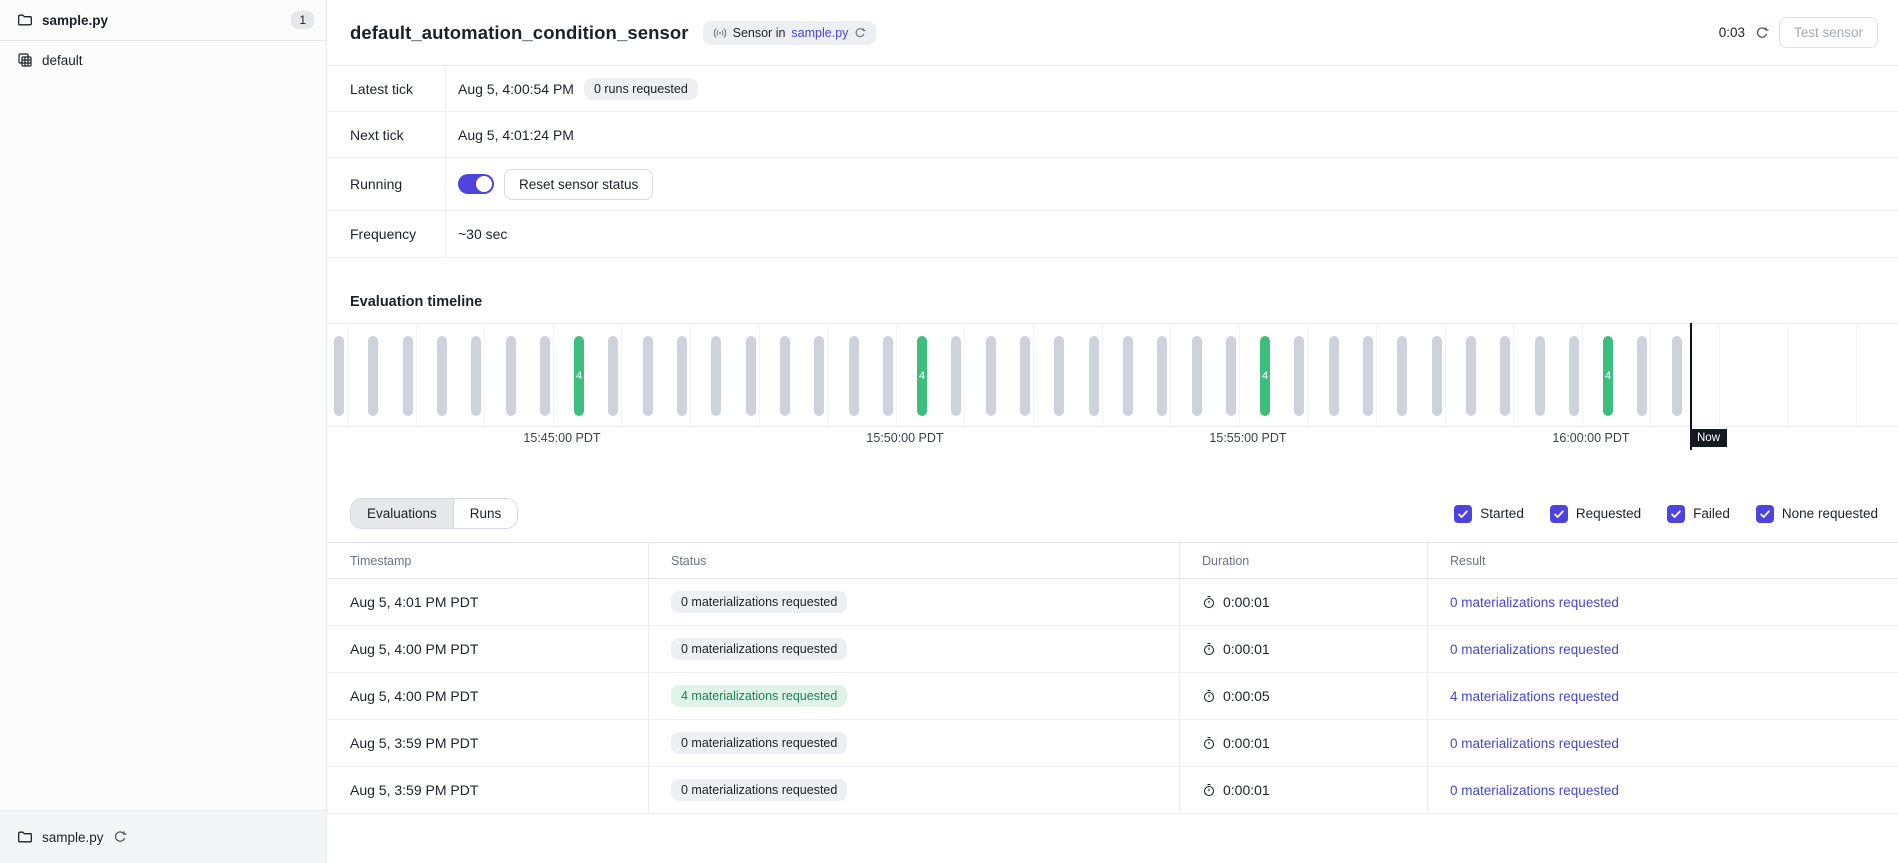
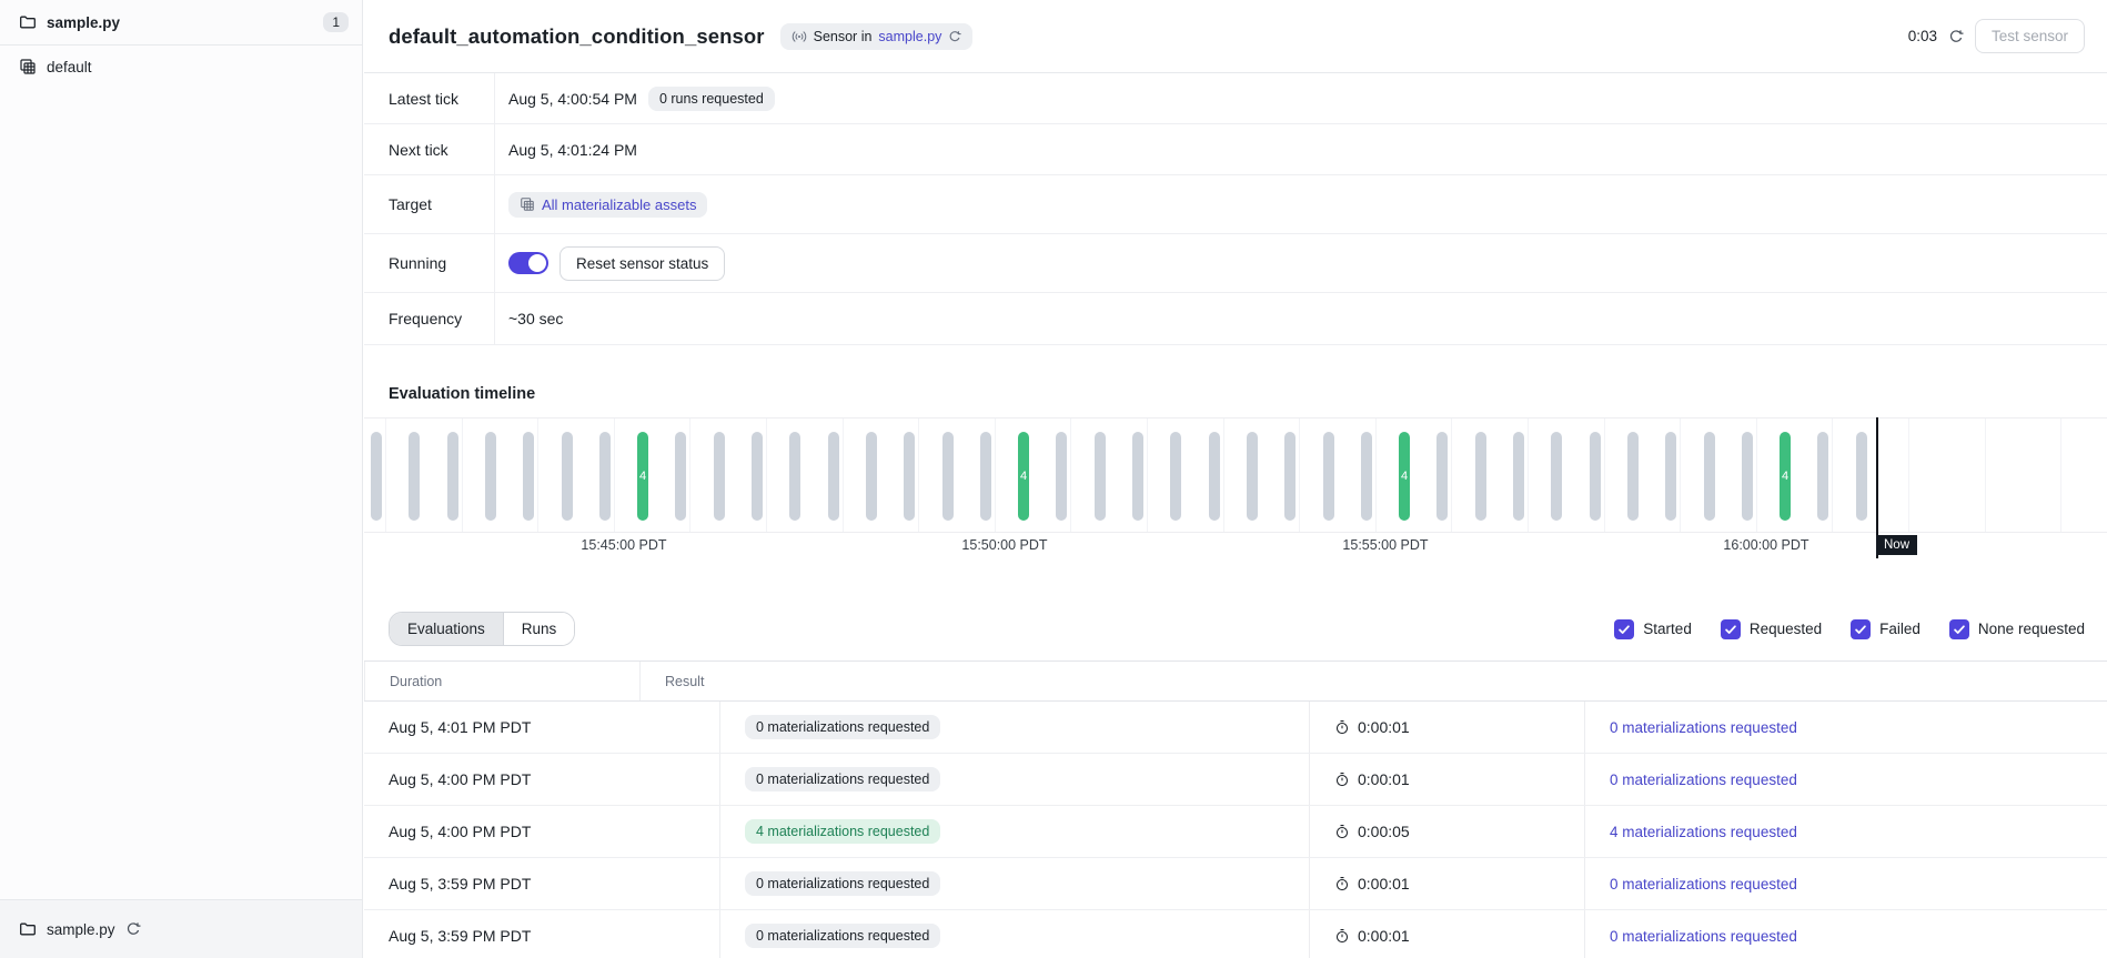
  sample.py
  1
  default
  sample.py
  default_automation_condition_sensor
  Sensor in
  sample.py
  0:03
  Test sensor
  Latest tick
  Aug 5, 4:00:54 PM
  0 runs requested
  Next tick
  Aug 5, 4:01:24 PM
+ Target
+ All materializable assets
  Running
  Reset sensor status
  Frequency
  ~30 sec
  Evaluation timeline
  4
  4
  4
  4
  15:45:00 PDT
  15:50:00 PDT
  15:55:00 PDT
  16:00:00 PDT
  Now
  Evaluations
  Runs
  Started
  Requested
  Failed
  None requested
- Timestamp
- Status
  Duration
  Result
  Aug 5, 4:01 PM PDT
  0 materializations requested
  0:00:01
  0 materializations requested
  Aug 5, 4:00 PM PDT
  0 materializations requested
  0:00:01
  0 materializations requested
  Aug 5, 4:00 PM PDT
  4 materializations requested
  0:00:05
  4 materializations requested
  Aug 5, 3:59 PM PDT
  0 materializations requested
  0:00:01
  0 materializations requested
  Aug 5, 3:59 PM PDT
  0 materializations requested
  0:00:01
  0 materializations requested
